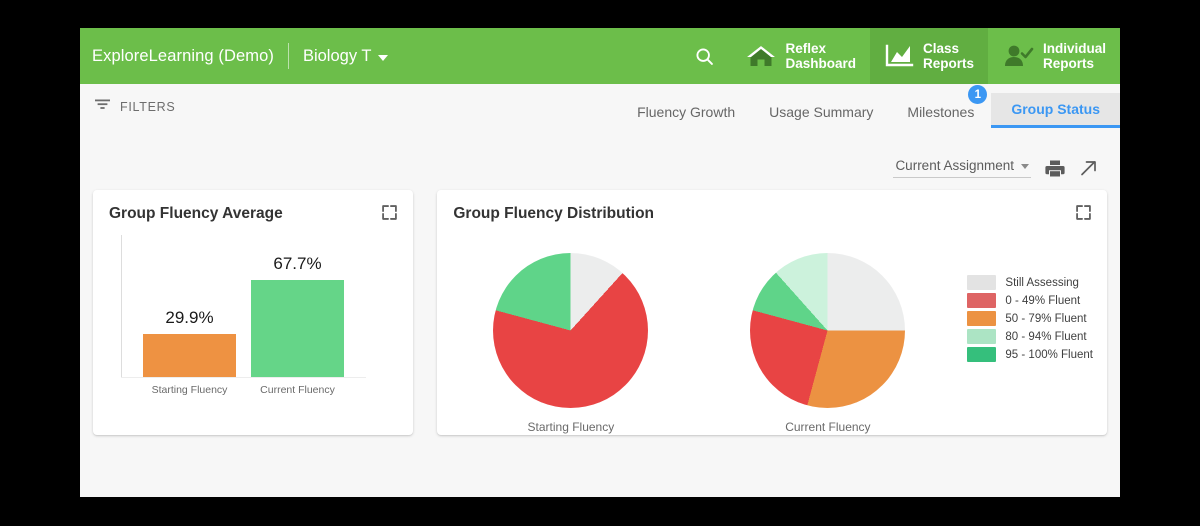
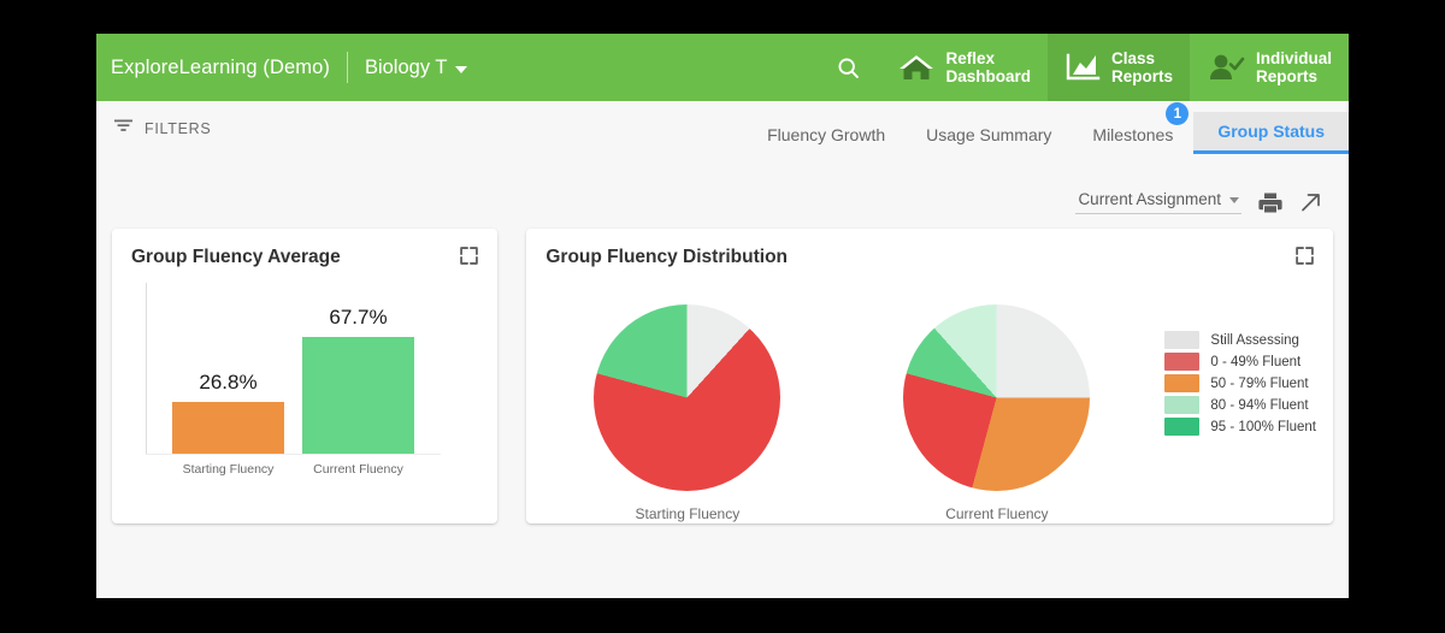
  ExploreLearning (Demo)
  Biology T
  Reflex
  Dashboard
  Class
  Reports
  Individual
  Reports
  FILTERS
  Fluency Growth
  Usage Summary
  Milestones
  1
  Group Status
  Current Assignment
  Group Fluency Average
- 29.9%
+ 26.8%
  Starting Fluency
  67.7%
  Current Fluency
  Group Fluency Distribution
  Starting Fluency
  Current Fluency
  Still Assessing
  0 - 49% Fluent
  50 - 79% Fluent
  80 - 94% Fluent
  95 - 100% Fluent
